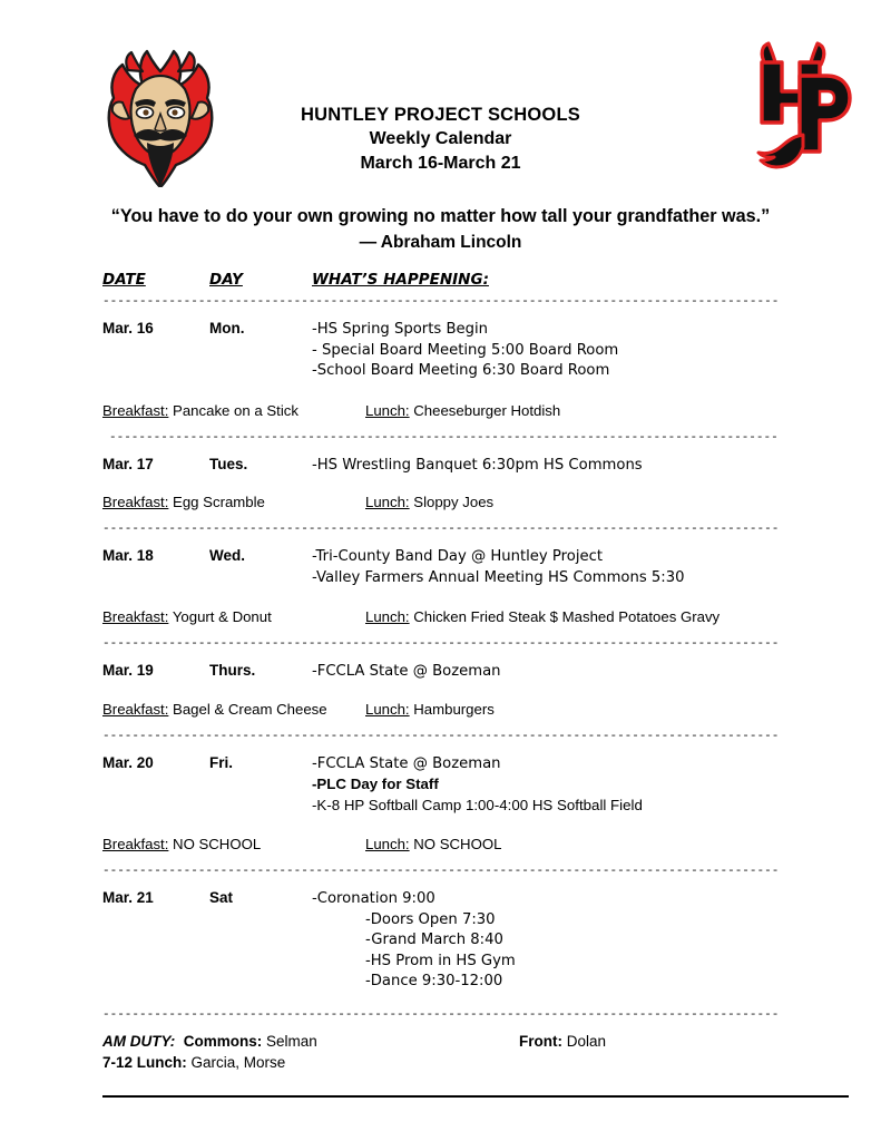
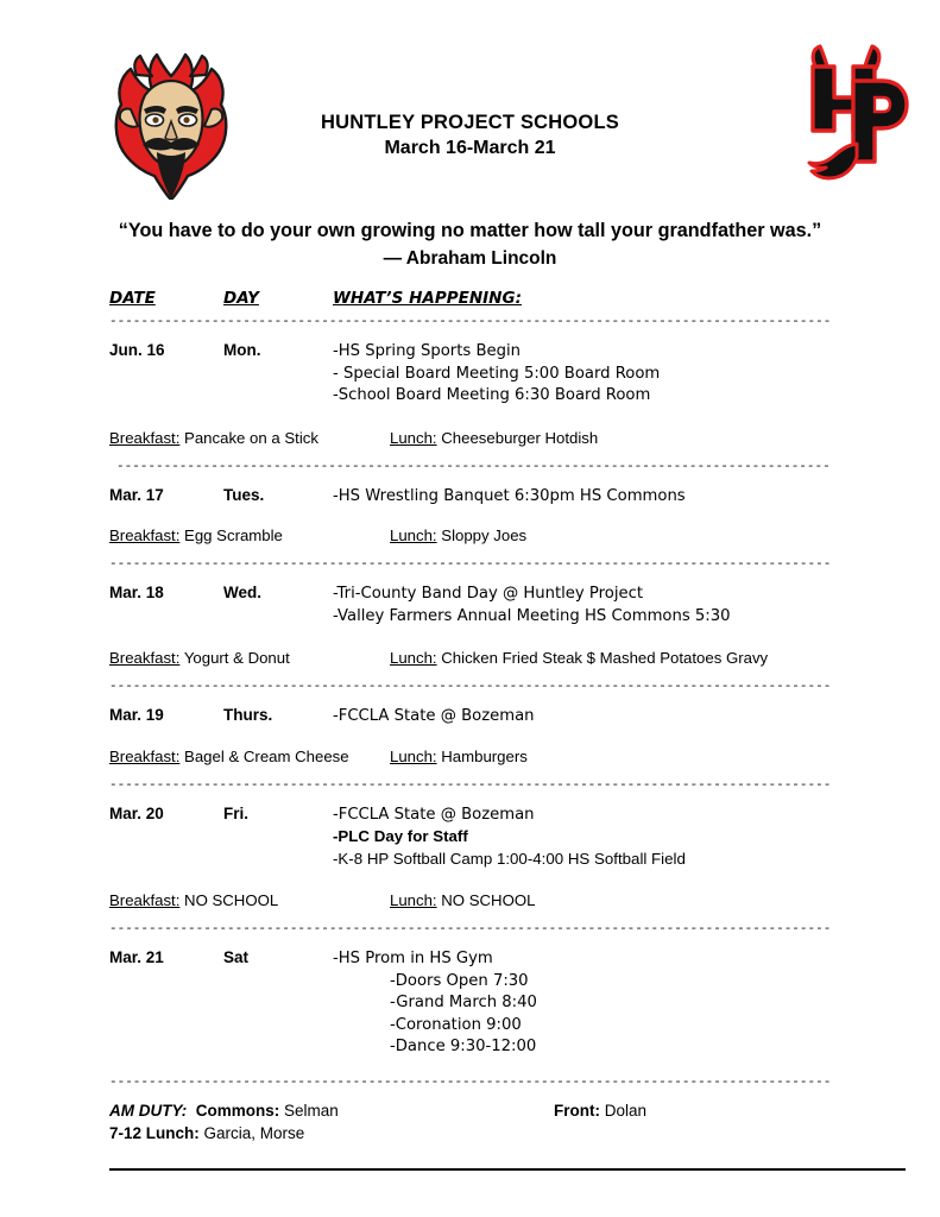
  HUNTLEY PROJECT SCHOOLS
- Weekly Calendar
  March 16-March 21
  “You have to do your own growing no matter how tall your grandfather was.”
  — Abraham Lincoln
  DATE
  DAY
  WHAT’S HAPPENING:
  --------------------------------------------------------------------------------------------
- Mar. 16
+ Jun. 16
  Mon.
  -HS Spring Sports Begin
  - Special Board Meeting 5:00 Board Room
  -School Board Meeting 6:30 Board Room
  Breakfast: Pancake on a Stick
  Lunch: Cheeseburger Hotdish
  -------------------------------------------------------------------------------------------
  Mar. 17
  Tues.
  -HS Wrestling Banquet 6:30pm HS Commons
  Breakfast: Egg Scramble
  Lunch: Sloppy Joes
  --------------------------------------------------------------------------------------------
  Mar. 18
  Wed.
  -Tri-County Band Day @ Huntley Project
  -Valley Farmers Annual Meeting HS Commons 5:30
  Breakfast: Yogurt & Donut
  Lunch: Chicken Fried Steak $ Mashed Potatoes Gravy
  --------------------------------------------------------------------------------------------
  Mar. 19
  Thurs.
  -FCCLA State @ Bozeman
  Breakfast: Bagel & Cream Cheese
  Lunch: Hamburgers
  --------------------------------------------------------------------------------------------
  Mar. 20
  Fri.
  -FCCLA State @ Bozeman
  -PLC Day for Staff
  -K-8 HP Softball Camp 1:00-4:00 HS Softball Field
  Breakfast: NO SCHOOL
  Lunch: NO SCHOOL
  --------------------------------------------------------------------------------------------
  Mar. 21
  Sat
- -Coronation 9:00
+ -HS Prom in HS Gym
  -Doors Open 7:30
  -Grand March 8:40
- -HS Prom in HS Gym
+ -Coronation 9:00
  -Dance 9:30-12:00
  --------------------------------------------------------------------------------------------
  AM DUTY: Commons: Selman
  Front: Dolan
  7-12 Lunch: Garcia, Morse
